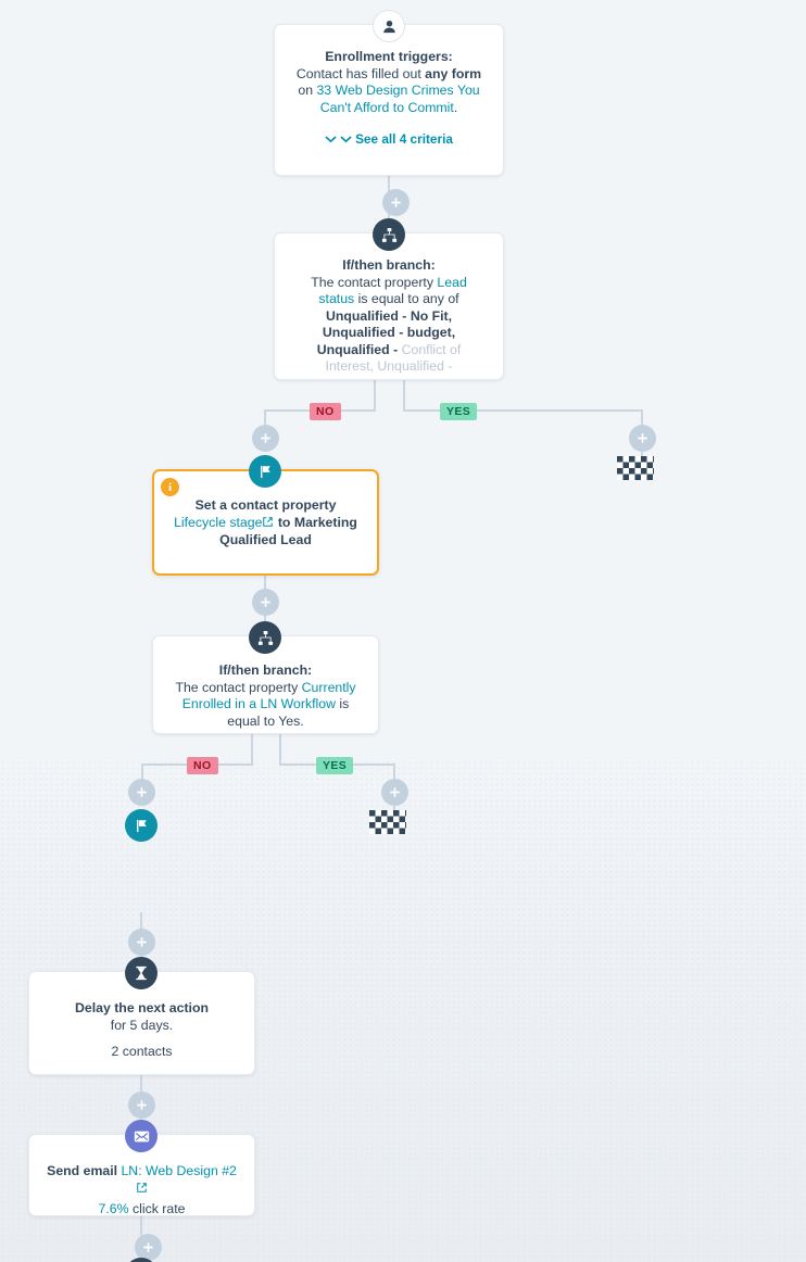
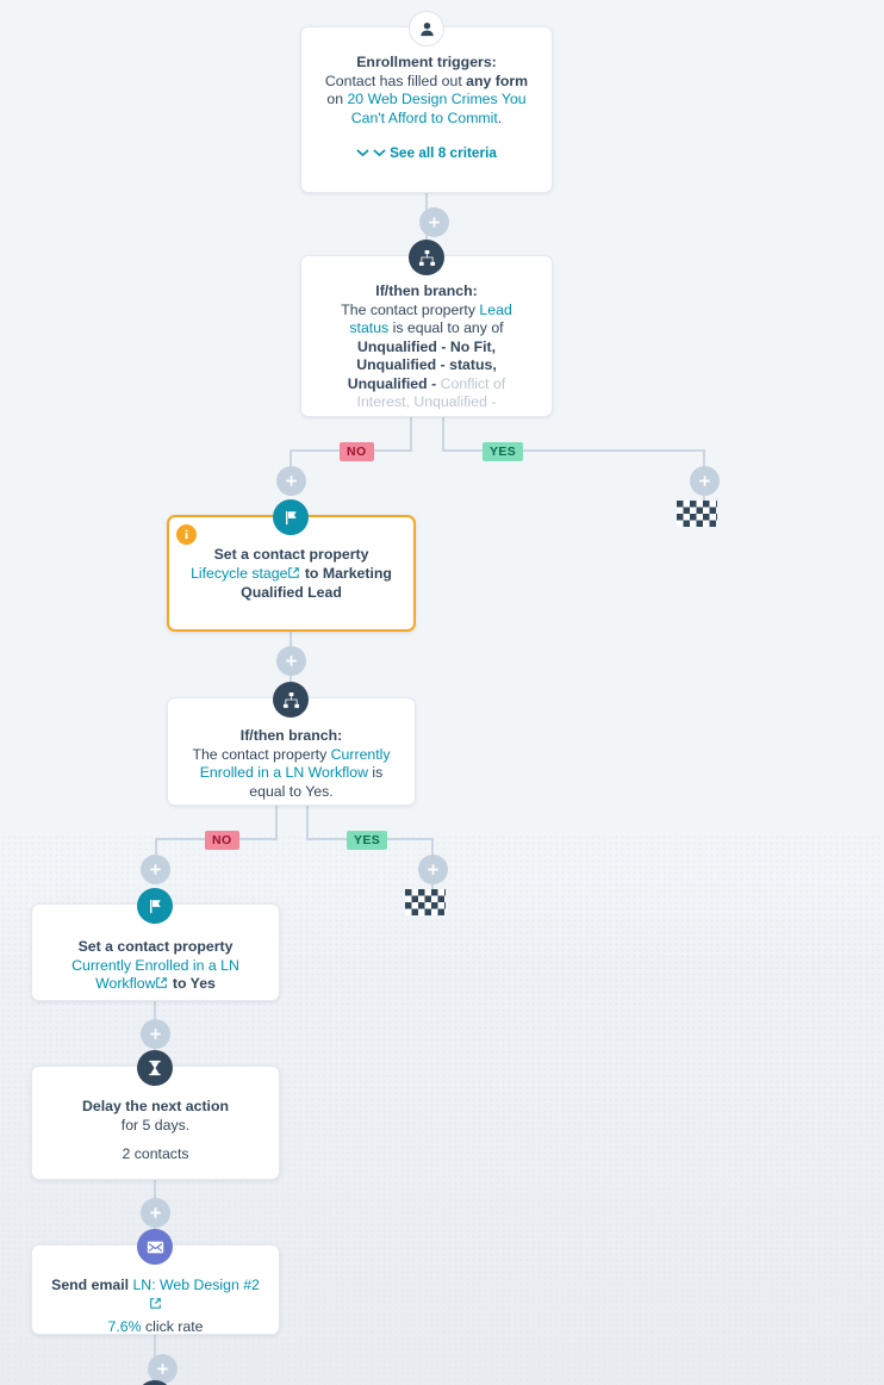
  Enrollment triggers:
- Contact has filled out any form on 33 Web Design Crimes You Can't Afford to Commit.
+ Contact has filled out any form on 20 Web Design Crimes You Can't Afford to Commit.
- See all 4 criteria
+ See all 8 criteria
  If/then branch:
- The contact property Lead status is equal to any of Unqualified - No Fit, Unqualified - budget, Unqualified - Conflict of Interest, Unqualified -
+ The contact property Lead status is equal to any of Unqualified - No Fit, Unqualified - status, Unqualified - Conflict of Interest, Unqualified -
  NO
  YES
  i
  Set a contact property Lifecycle stage to Marketing Qualified Lead
  If/then branch:
  The contact property Currently Enrolled in a LN Workflow is equal to Yes.
  NO
  YES
+ Set a contact property Currently Enrolled in a LN Workflow to Yes
  Delay the next action
  for 5 days.
  2 contacts
  Send email LN: Web Design #2
  7.6% click rate
